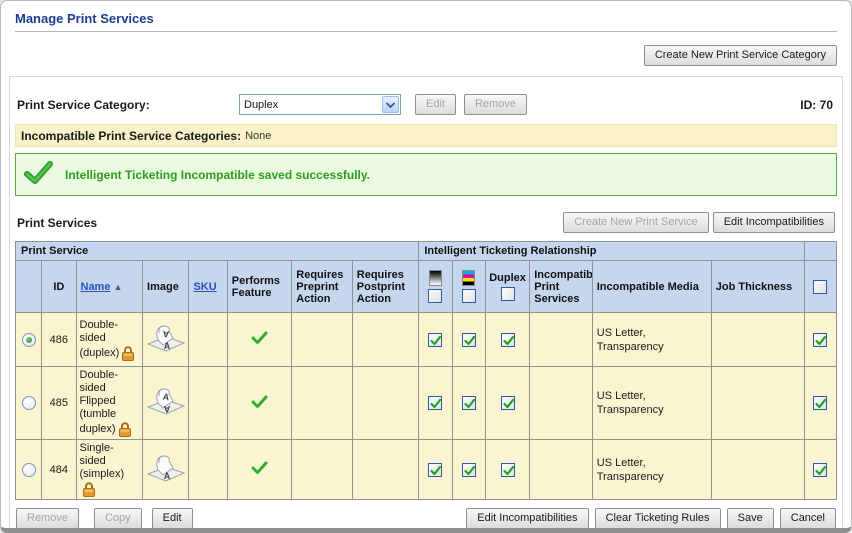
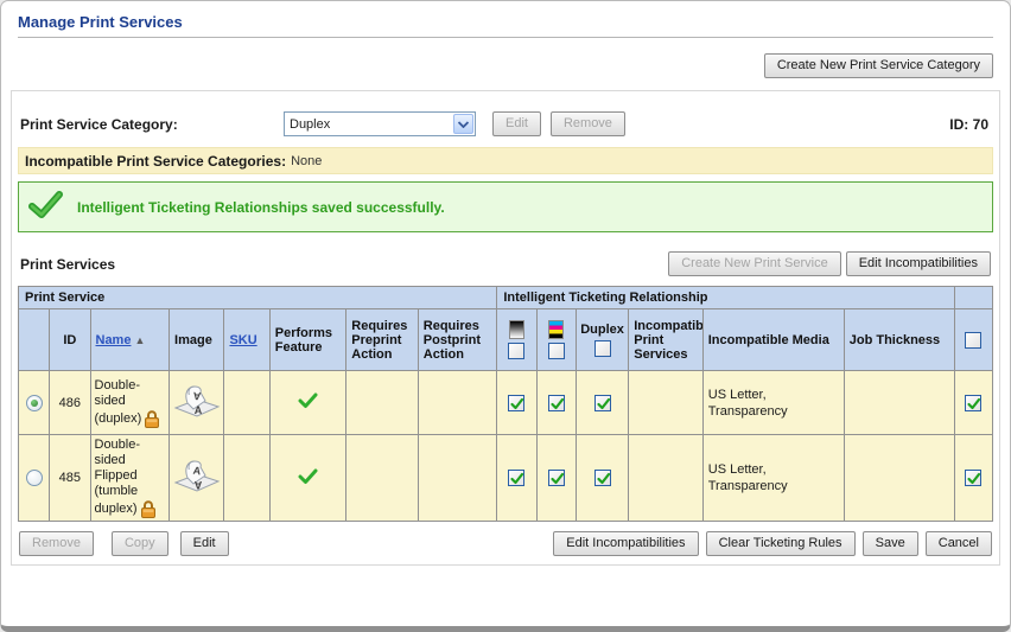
  Manage Print Services
  Create New Print Service Category
  Print Service Category:
  Duplex
  Edit
  Remove
  ID: 70
  Incompatible Print Service Categories:
  None
- Intelligent Ticketing Incompatible saved successfully.
+ Intelligent Ticketing Relationships saved successfully.
  Print Services
  Create New Print Service
  Edit Incompatibilities
  Print Service	Intelligent Ticketing Relationship
  	ID	Name ▲	Image	SKU	Performs Feature	Requires Preprint Action	Requires Postprint Action			Duplex	Incompatib Print Services	Incompatible Media	Job Thickness
- 	484	Single-sided (simplex)	A									US Letter, Transparency
  Remove
  Copy
  Edit
  Edit Incompatibilities Clear Ticketing Rules Save Cancel
